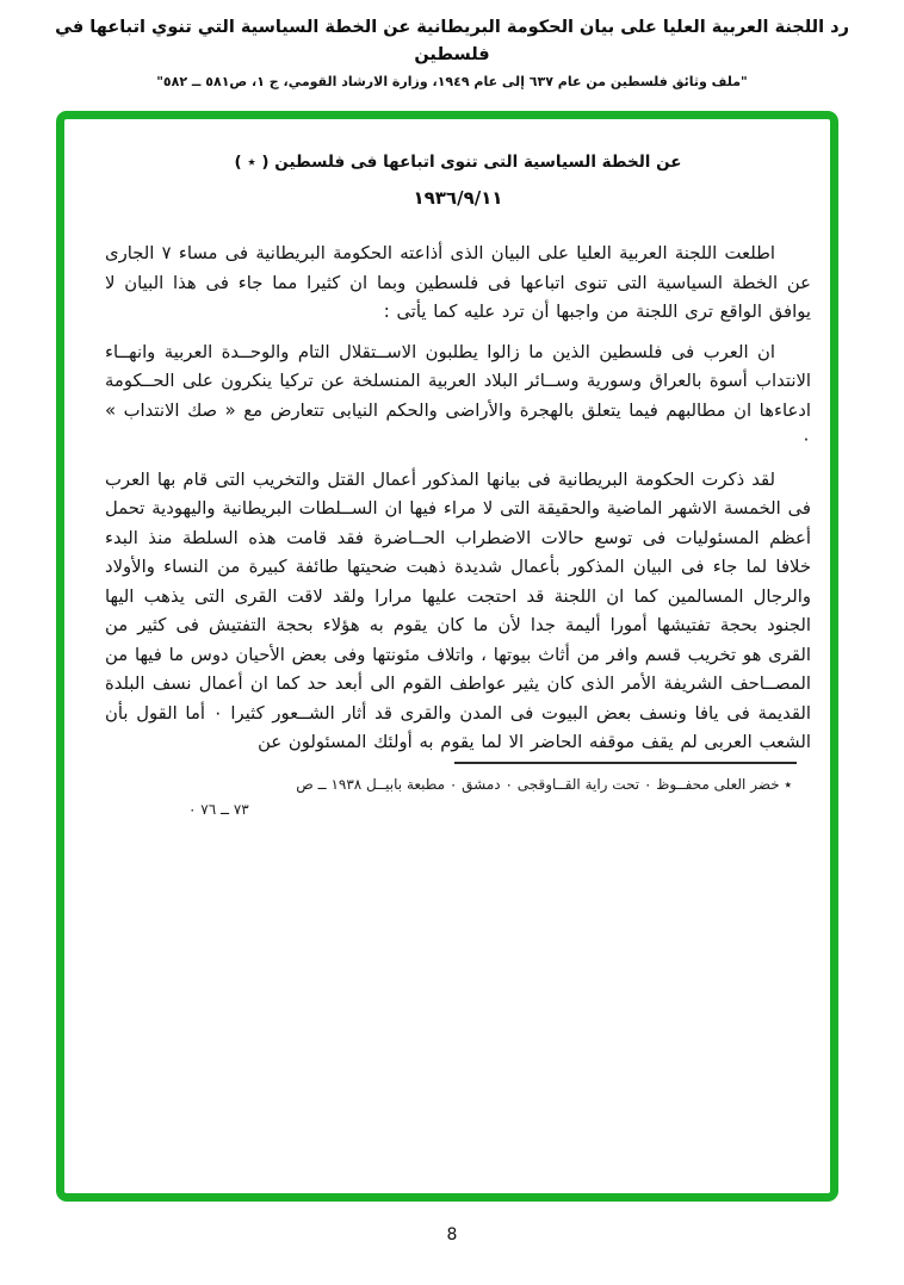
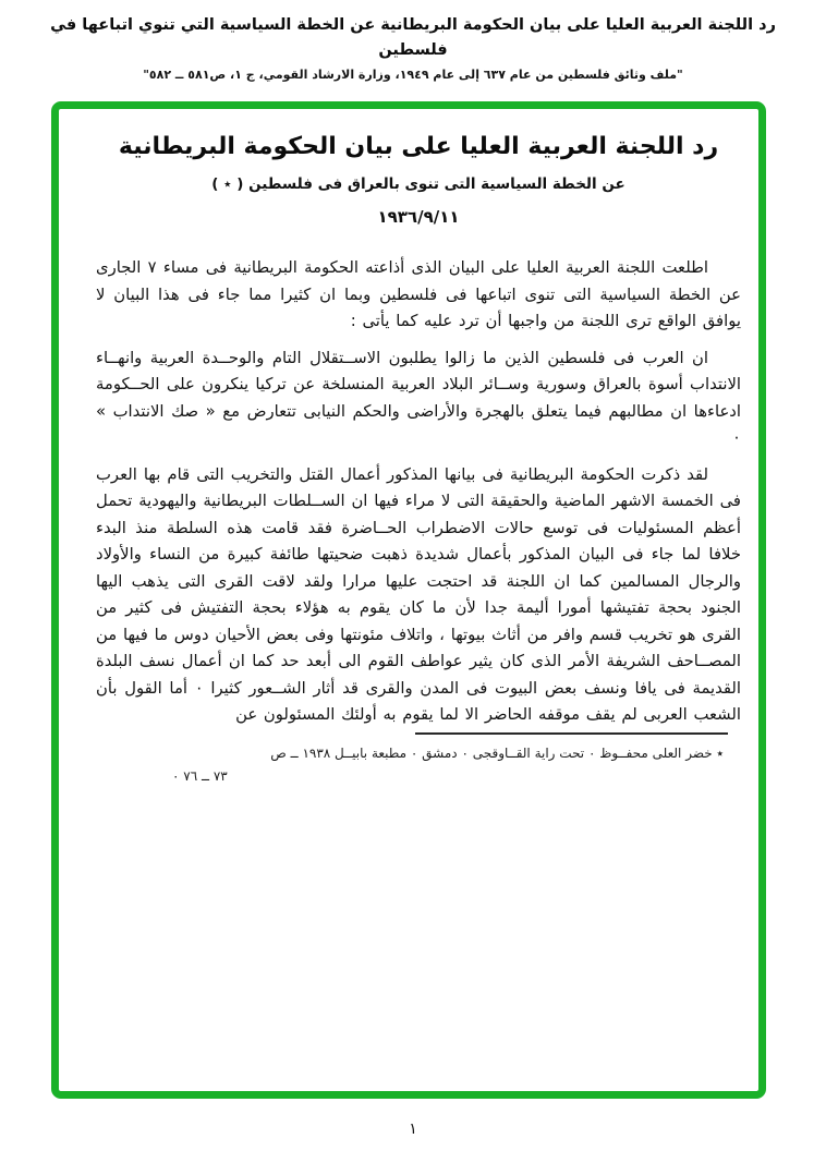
  رد اللجنة العربية العليا على بيان الحكومة البريطانية عن الخطة السياسية التي تنوي اتباعها في فلسطين
  "ملف وثائق فلسطين من عام ٦٣٧ إلى عام ١٩٤٩، وزارة الارشاد القومي، ج ١، ص٥٨١ ــ ٥٨٢"
+ رد اللجنة العربية العليا على بيان الحكومة البريطانية
- عن الخطة السياسية التى تنوى اتباعها فى فلسطين ( ٭ )
+ عن الخطة السياسية التى تنوى بالعراق فى فلسطين ( ٭ )
  ١٩٣٦/٩/١١
  اطلعت اللجنة العربية العليا على البيان الذى أذاعته الحكومة البريطانية فى مساء ٧ الجارى عن الخطة السياسية التى تنوى اتباعها فى فلسطين وبما ان كثيرا مما جاء فى هذا البيان لا يوافق الواقع ترى اللجنة من واجبها أن ترد عليه كما يأتى :
  ان العرب فى فلسطين الذين ما زالوا يطلبون الاســتقلال التام والوحــدة العربية وانهــاء الانتداب أسوة بالعراق وسورية وســائر البلاد العربية المنسلخة عن تركيا ينكرون على الحــكومة ادعاءها ان مطالبهم فيما يتعلق بالهجرة والأراضى والحكم النيابى تتعارض مع « صك الانتداب » ٠
  لقد ذكرت الحكومة البريطانية فى بيانها المذكور أعمال القتل والتخريب التى قام بها العرب فى الخمسة الاشهر الماضية والحقيقة التى لا مراء فيها ان الســلطات البريطانية واليهودية تحمل أعظم المسئوليات فى توسع حالات الاضطراب الحــاضرة فقد قامت هذه السلطة منذ البدء خلافا لما جاء فى البيان المذكور بأعمال شديدة ذهبت ضحيتها طائفة كبيرة من النساء والأولاد والرجال المسالمين كما ان اللجنة قد احتجت عليها مرارا ولقد لاقت القرى التى يذهب اليها الجنود بحجة تفتيشها أمورا أليمة جدا لأن ما كان يقوم به هؤلاء بحجة التفتيش فى كثير من القرى هو تخريب قسم وافر من أثاث بيوتها ، واتلاف مئونتها وفى بعض الأحيان دوس ما فيها من المصــاحف الشريفة الأمر الذى كان يثير عواطف القوم الى أبعد حد كما ان أعمال نسف البلدة القديمة فى يافا ونسف بعض البيوت فى المدن والقرى قد أثار الشــعور كثيرا ٠ أما القول بأن الشعب العربى لم يقف موقفه الحاضر الا لما يقوم به أولئك المسئولون عن
  ٭ خضر العلى محفــوظ ٠ تحت راية القــاوقجى ٠ دمشق ٠ مطبعة بابيــل ١٩٣٨ ــ ص
  ٧٣ ــ ٧٦ ٠
- 8
+ ١
